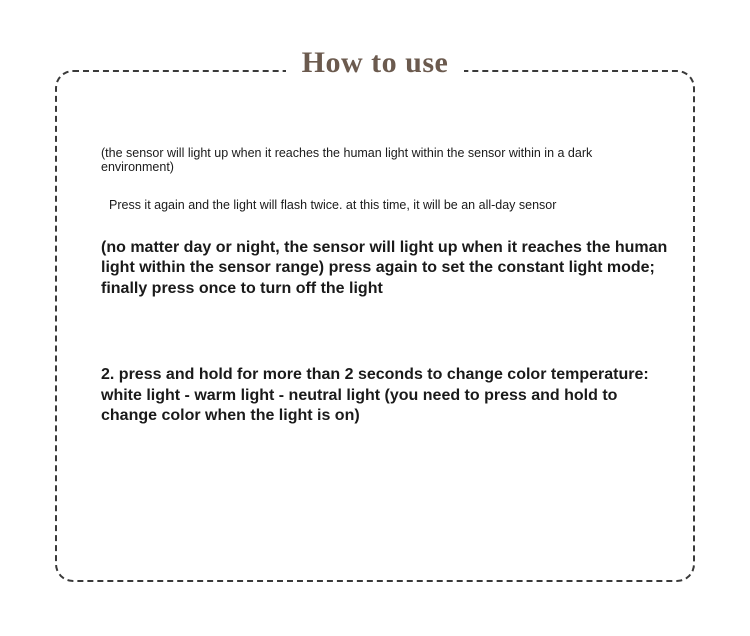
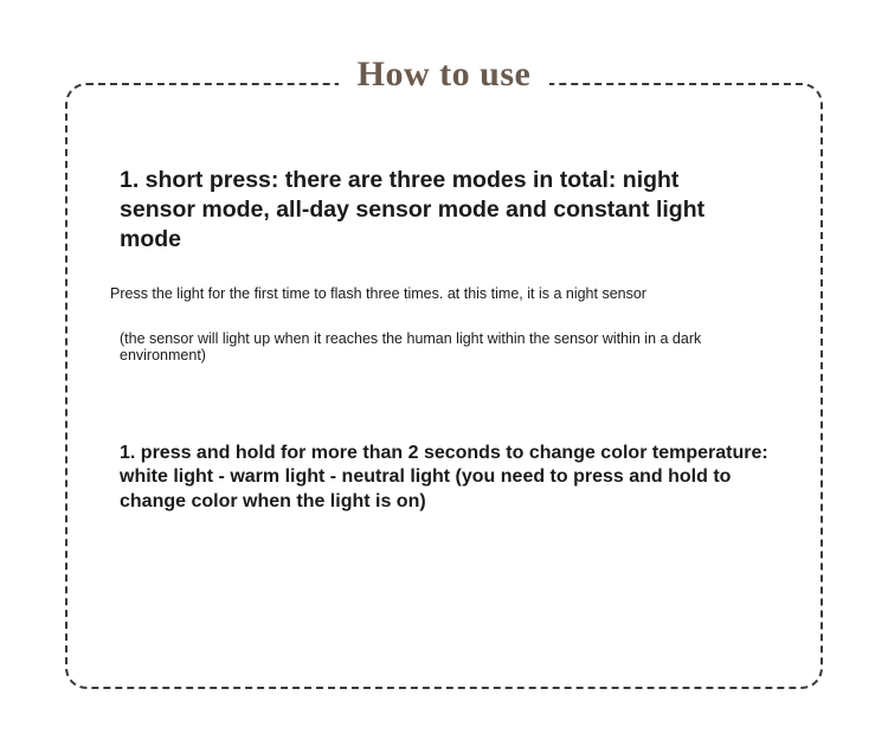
  How to use
+ 1. short press: there are three modes in total: night sensor mode, all-day sensor mode and constant light mode
+ Press the light for the first time to flash three times. at this time, it is a night sensor
  (the sensor will light up when it reaches the human light within the sensor within in a dark environment)
- Press it again and the light will flash twice. at this time, it will be an all-day sensor
- (no matter day or night, the sensor will light up when it reaches the human light within the sensor range) press again to set the constant light mode; finally press once to turn off the light
- 2. press and hold for more than 2 seconds to change color temperature: white light - warm light - neutral light (you need to press and hold to change color when the light is on)
+ 1. press and hold for more than 2 seconds to change color temperature: white light - warm light - neutral light (you need to press and hold to change color when the light is on)
